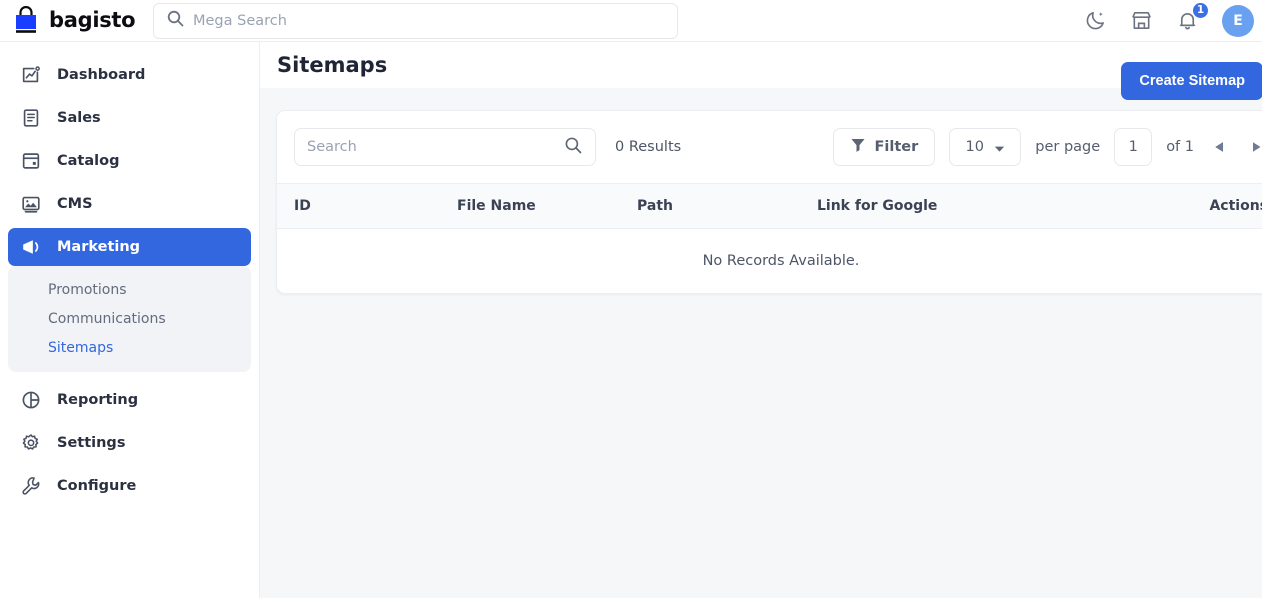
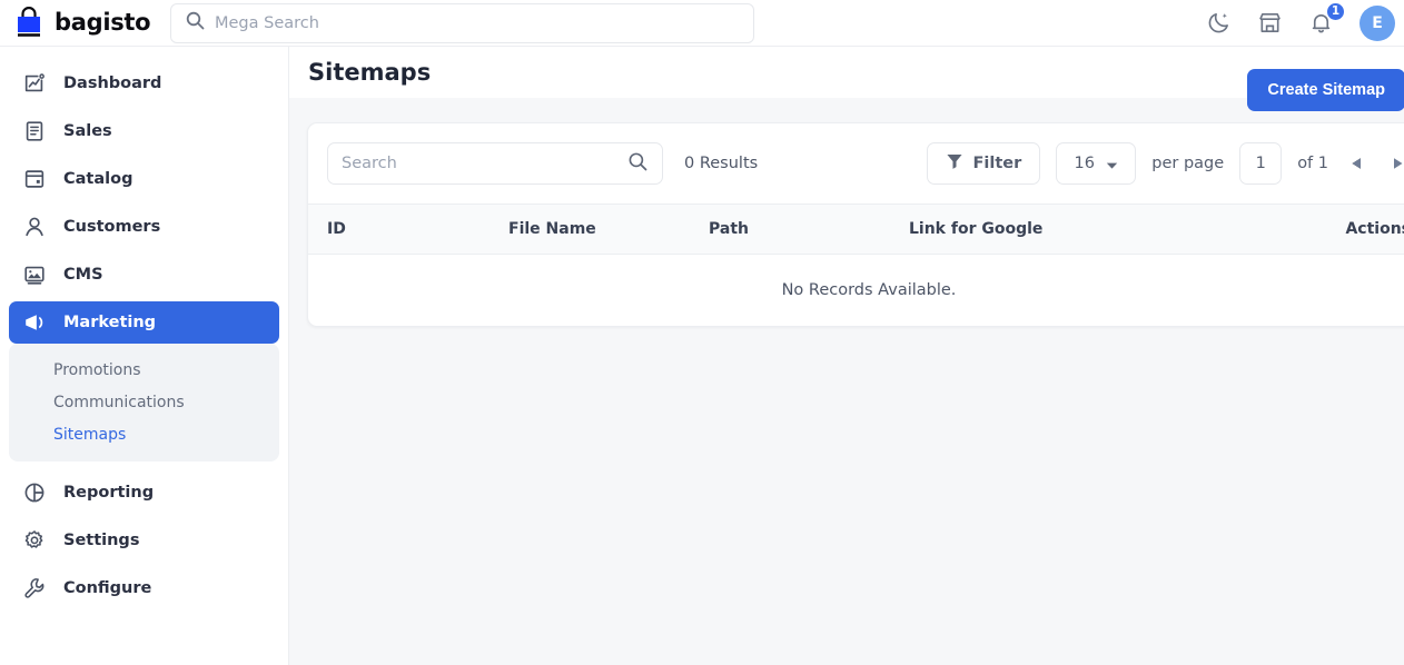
  bagisto
  Mega Search
  1
  E
  Dashboard
  Sales
  Catalog
+ Customers
  CMS
  Marketing
  Promotions
  Communications
  Sitemaps
  Reporting
  Settings
  Configure
  Sitemaps
  Create Sitemap
  Search
  0 Results
  Filter
- 10
+ 16
  per page
  1
  of 1
  ID	File Name	Path	Link for Google	Action
  No Records Available.
